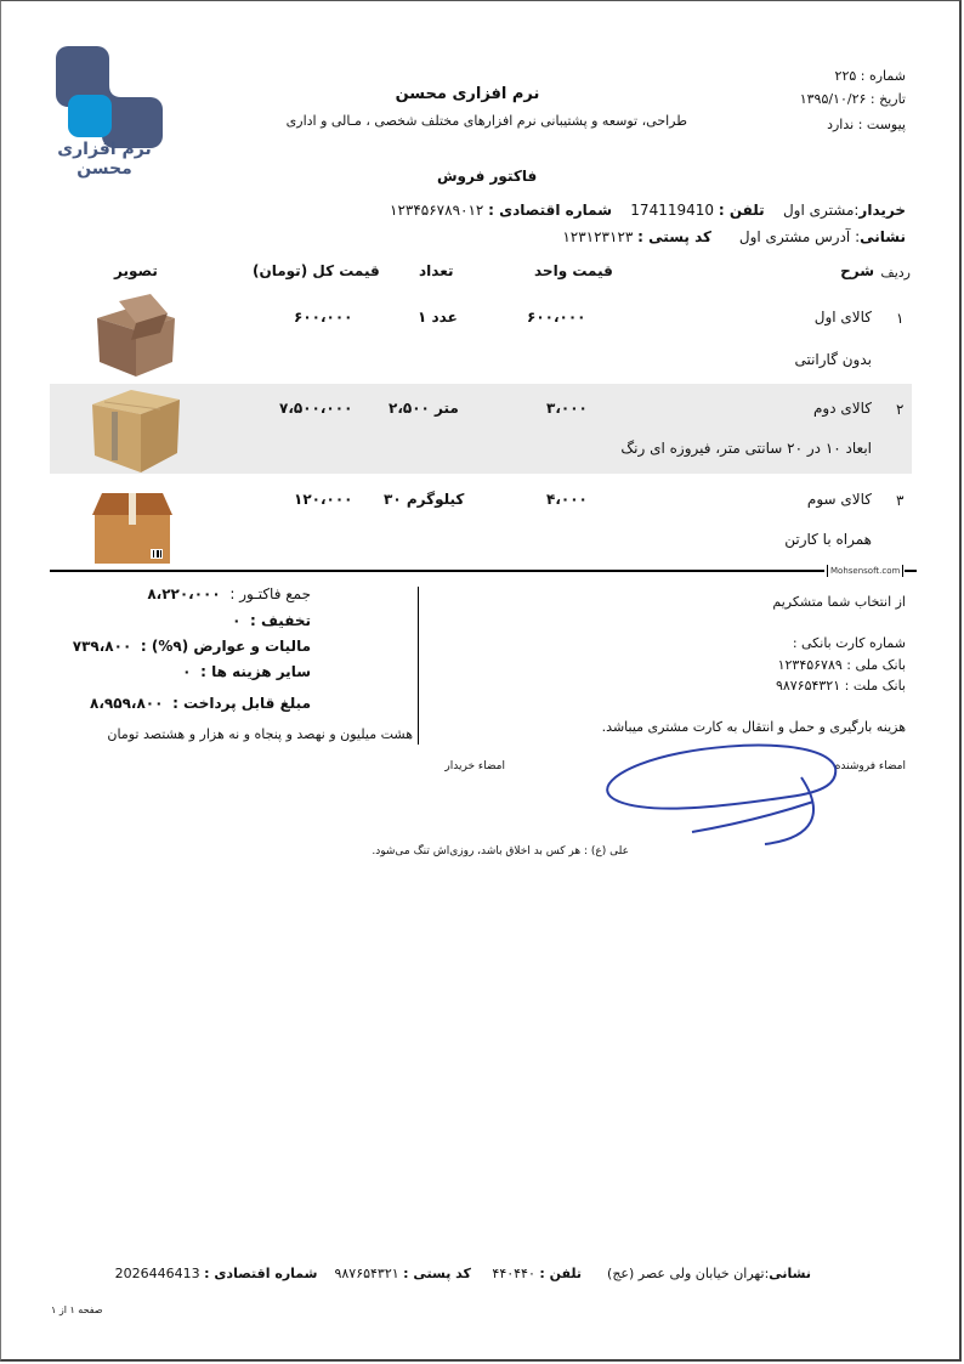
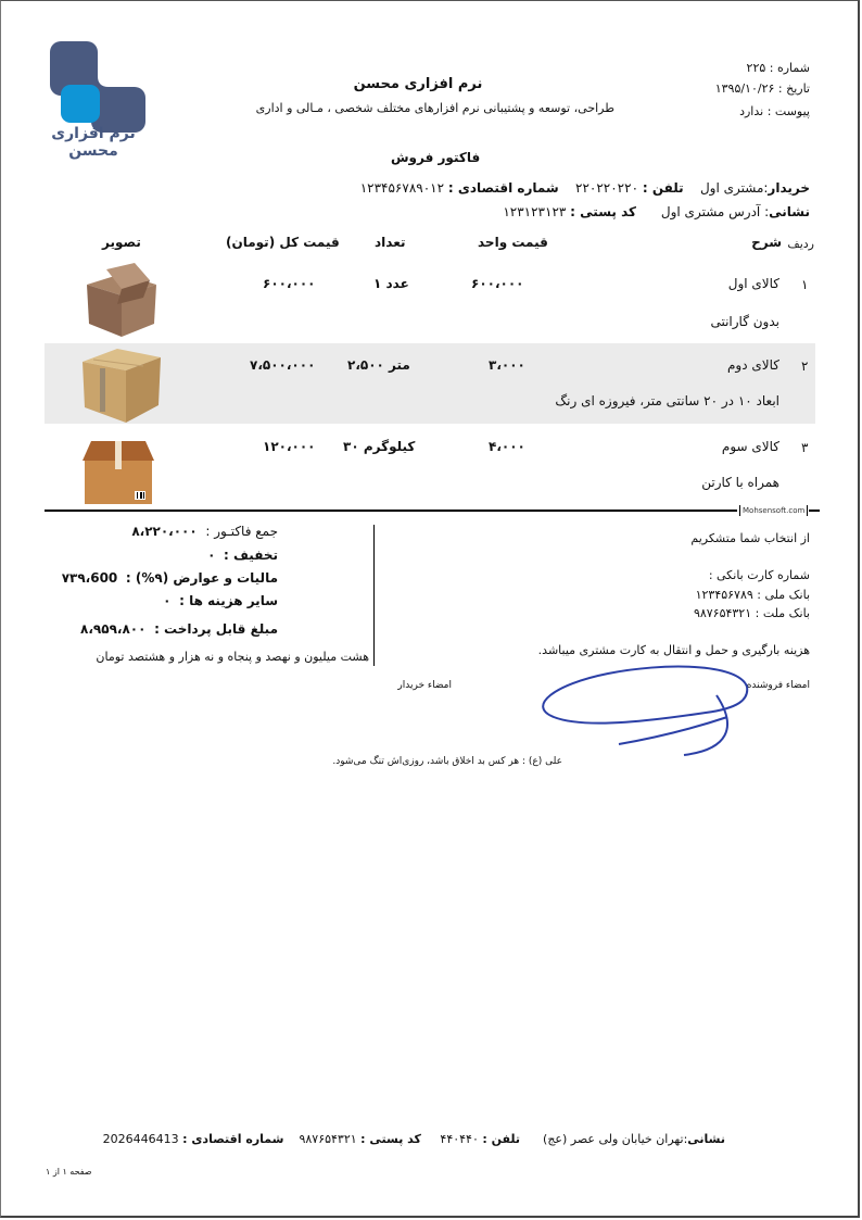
  نرم افزاری محسن
  نرم افزاری محسن
  طراحی، توسعه و پشتیبانی نرم افزارهای مختلف شخصی ، مـالی و اداری
  شماره : ۲۲۵
  تاریخ : ۱۳۹۵/۱۰/۲۶
  پیوست : ندارد
  فاکتور فروش
- خریدار:مشتری اول تلفن : 174119410 شماره اقتصادی : ۱۲۳۴۵۶۷۸۹۰۱۲
+ خریدار:مشتری اول تلفن : ۲۲۰۲۲۰۲۲۰ شماره اقتصادی : ۱۲۳۴۵۶۷۸۹۰۱۲
  نشانی: آدرس مشتری اول کد پستی : ۱۲۳۱۲۳۱۲۳
  ردیف
  شرح
  قیمت واحد
  تعداد
  قیمت کل (تومان)
  تصویر
  ۱
  کالای اول
  بدون گارانتی
  ۶۰۰،۰۰۰
  ۱ عدد
  ۶۰۰،۰۰۰
  ۲
  کالای دوم
  ابعاد ۱۰ در ۲۰ سانتی متر، فیروزه ای رنگ
  ۳،۰۰۰
  ۲،۵۰۰ متر
  ۷،۵۰۰،۰۰۰
  ۳
  کالای سوم
  همراه با کارتن
  ۴،۰۰۰
  ۳۰ کیلوگرم
  ۱۲۰،۰۰۰
  Mohsensoft.com
  جمع فاکتـور : ۸،۲۲۰،۰۰۰
  تخفیف : ۰
- مالیات و عوارض (۹%) : ۷۳۹،۸۰۰
+ مالیات و عوارض (۹%) : ۷۳۹،600
  سایر هزینه ها : ۰
  مبلغ قابل پرداخت : ۸،۹۵۹،۸۰۰
  هشت میلیون و نهصد و پنجاه و نه هزار و هشتصد تومان
  از انتخاب شما متشکریم
  شماره کارت بانکی :
  بانک ملی : ۱۲۳۴۵۶۷۸۹
  بانک ملت : ۹۸۷۶۵۴۳۲۱
  هزینه بارگیری و حمل و انتقال به کارت مشتری میباشد.
  امضاء فروشنده
  امضاء خریدار
  علی (ع) : هر کس بد اخلاق باشد، روزی‌اش تنگ می‌شود.
  نشانی:تهران خیابان ولی عصر (عج) تلفن : ۴۴۰۴۴۰ کد پستی : ۹۸۷۶۵۴۳۲۱ شماره اقتصادی : 2026446413
  صفحه ۱ از ۱
